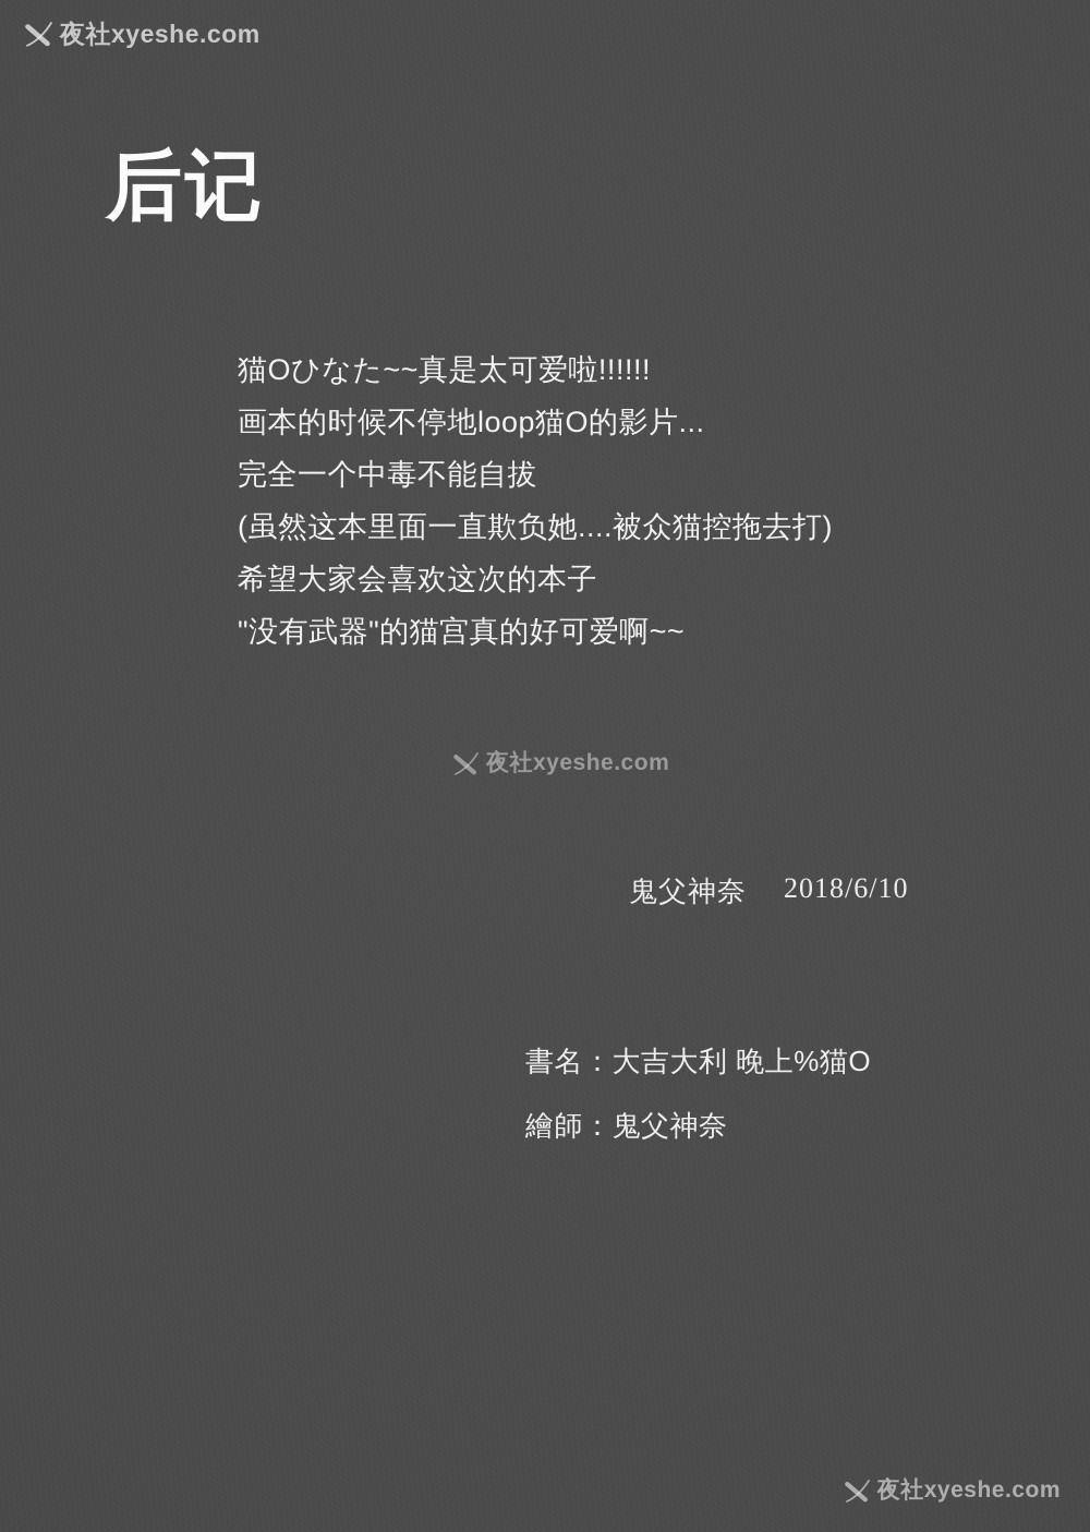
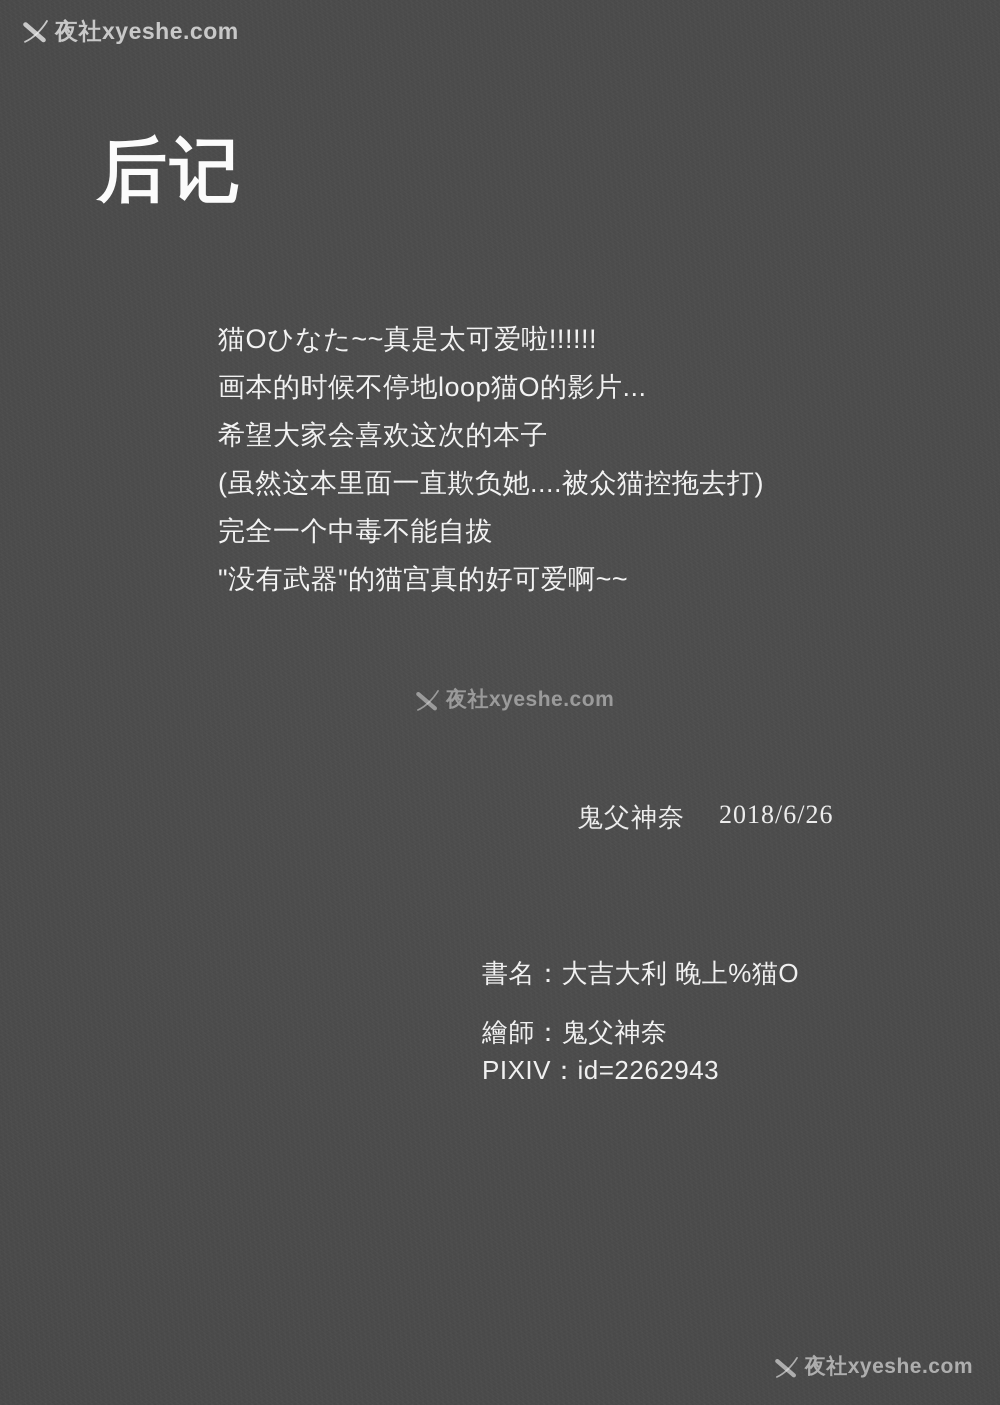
  夜社xyeshe.com
  后记
  猫Oひなた~~真是太可爱啦!!!!!!
  画本的时候不停地loop猫O的影片...
- 完全一个中毒不能自拔
+ 希望大家会喜欢这次的本子
  (虽然这本里面一直欺负她....被众猫控拖去打)
- 希望大家会喜欢这次的本子
+ 完全一个中毒不能自拔
  "没有武器"的猫宫真的好可爱啊~~
  夜社xyeshe.com
  鬼父神奈
- 2018/6/10
+ 2018/6/26
  書名：大吉大利 晚上%猫O
  繪師：鬼父神奈
+ PIXIV：id=2262943
  夜社xyeshe.com
